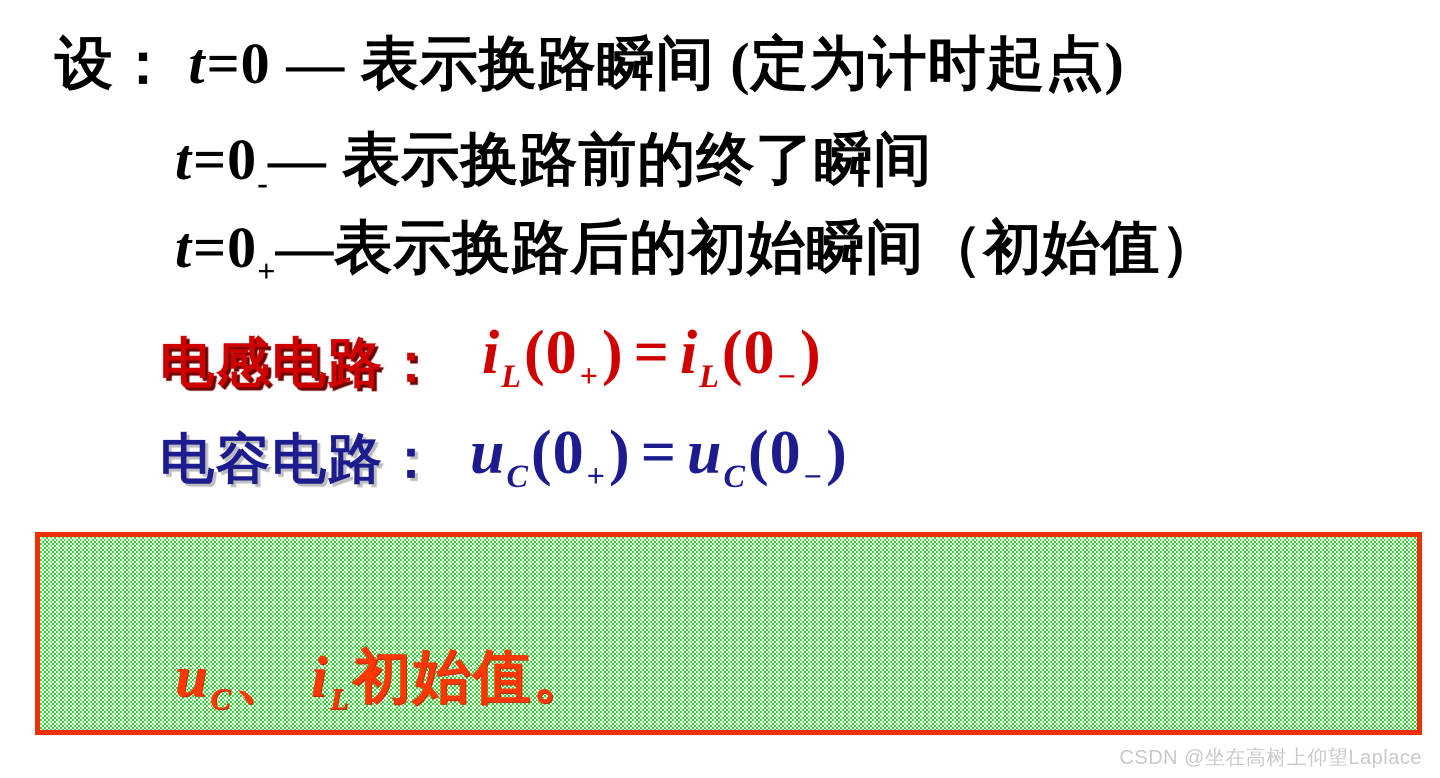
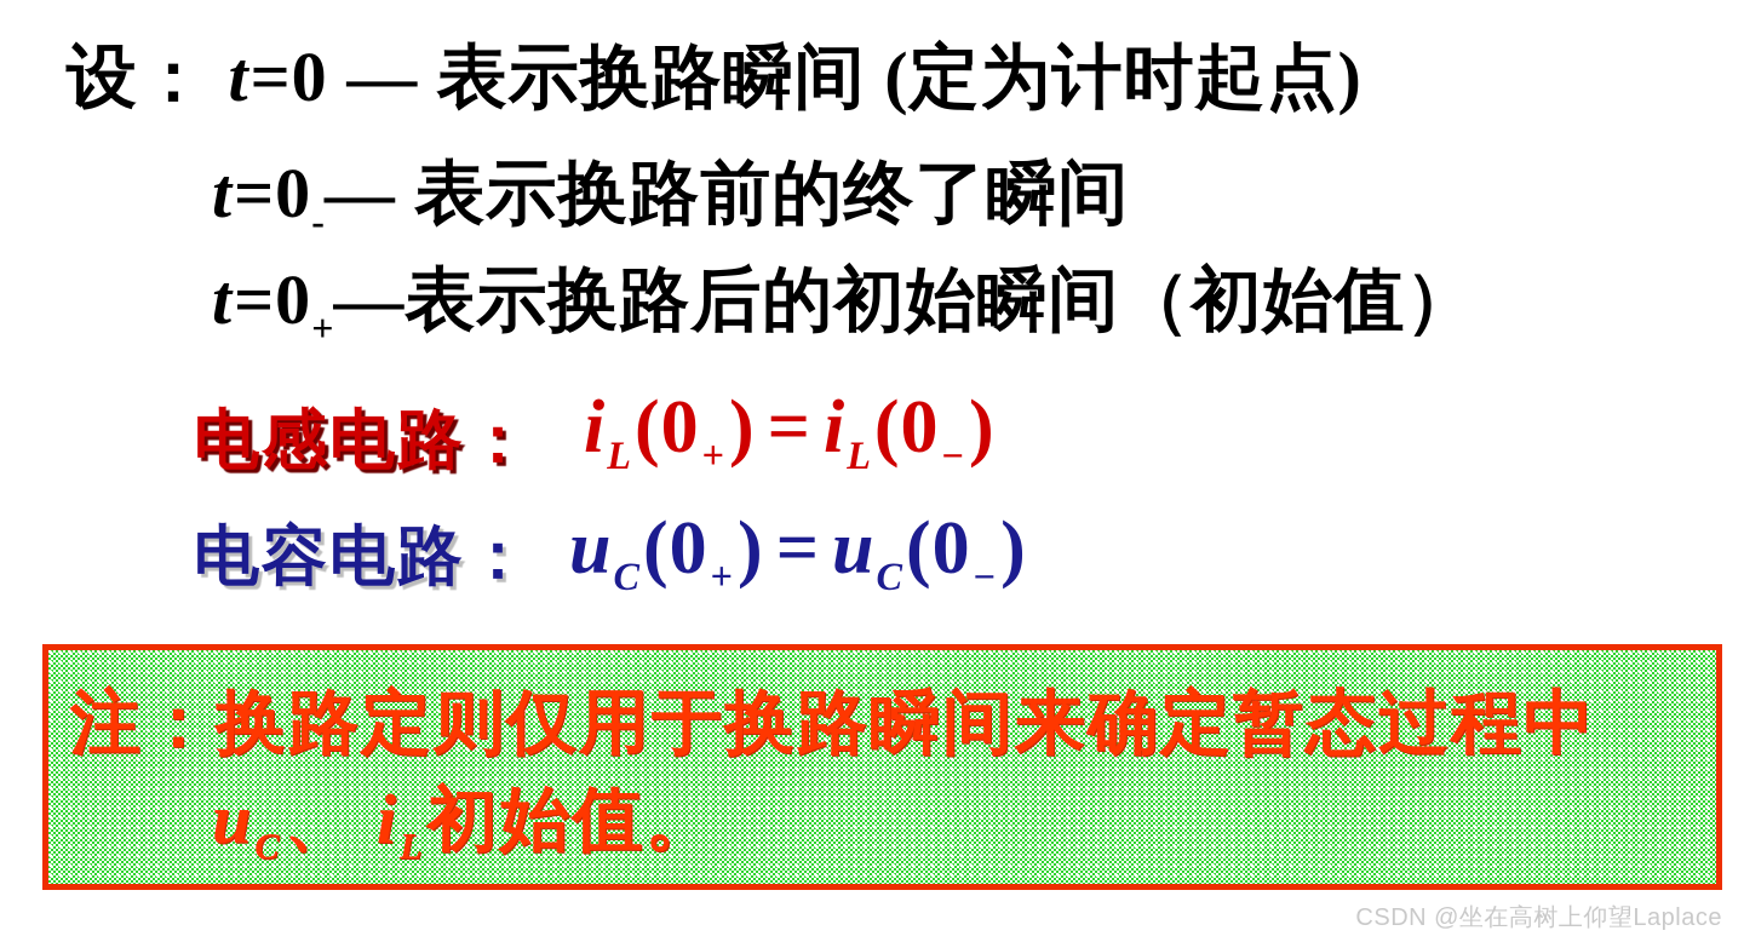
  设： t=0 — 表示换路瞬间 (定为计时起点)
  t=0-— 表示换路前的终了瞬间
  t=0+—表示换路后的初始瞬间（初始值）
  电感电路：
  iL(0+) = iL(0−)
  电容电路：
  uC(0+) = uC(0−)
+ 注：换路定则仅用于换路瞬间来确定暂态过程中
  uC、 iL初始值。
  CSDN @坐在高树上仰望Laplace
